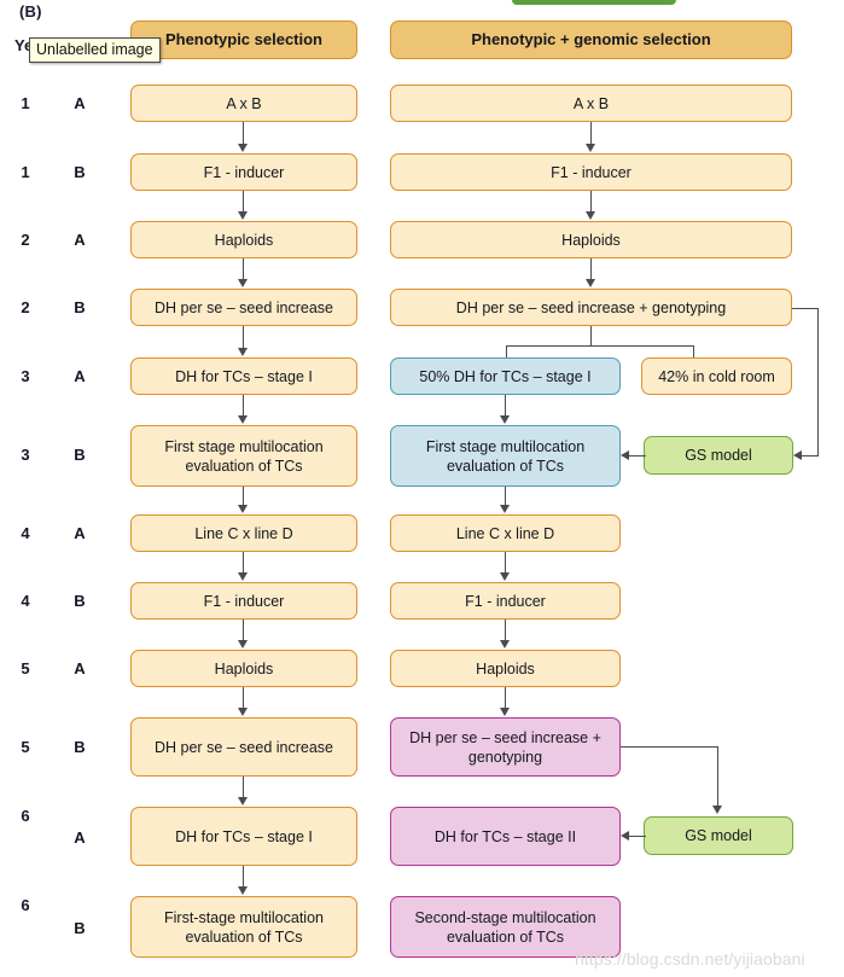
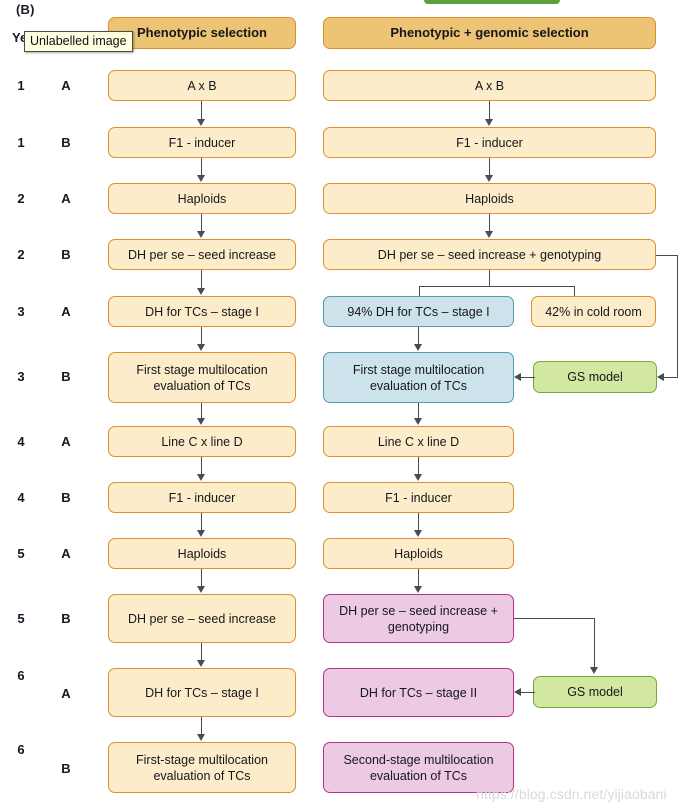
  (B)
  Phenotypic selection
  Phenotypic + genomic selection
  1
  A
  1
  B
  2
  A
  2
  B
  3
  A
  3
  B
  4
  A
  4
  B
  5
  A
  5
  B
  6
  A
  6
  B
  A x B
  F1 - inducer
  Haploids
  DH per se – seed increase
  DH for TCs – stage I
  First stage multilocation evaluation of TCs
  Line C x line D
  F1 - inducer
  Haploids
  DH per se – seed increase
  DH for TCs – stage I
  First-stage multilocation evaluation of TCs
  A x B
  F1 - inducer
  Haploids
  DH per se – seed increase + genotyping
- 50% DH for TCs – stage I
+ 94% DH for TCs – stage I
  42% in cold room
  First stage multilocation evaluation of TCs
  GS model
  Line C x line D
  F1 - inducer
  Haploids
  DH per se – seed increase + genotyping
  DH for TCs – stage II
  GS model
  Second-stage multilocation evaluation of TCs
  Unlabelled image
  https://blog.csdn.net/yijiaobani
